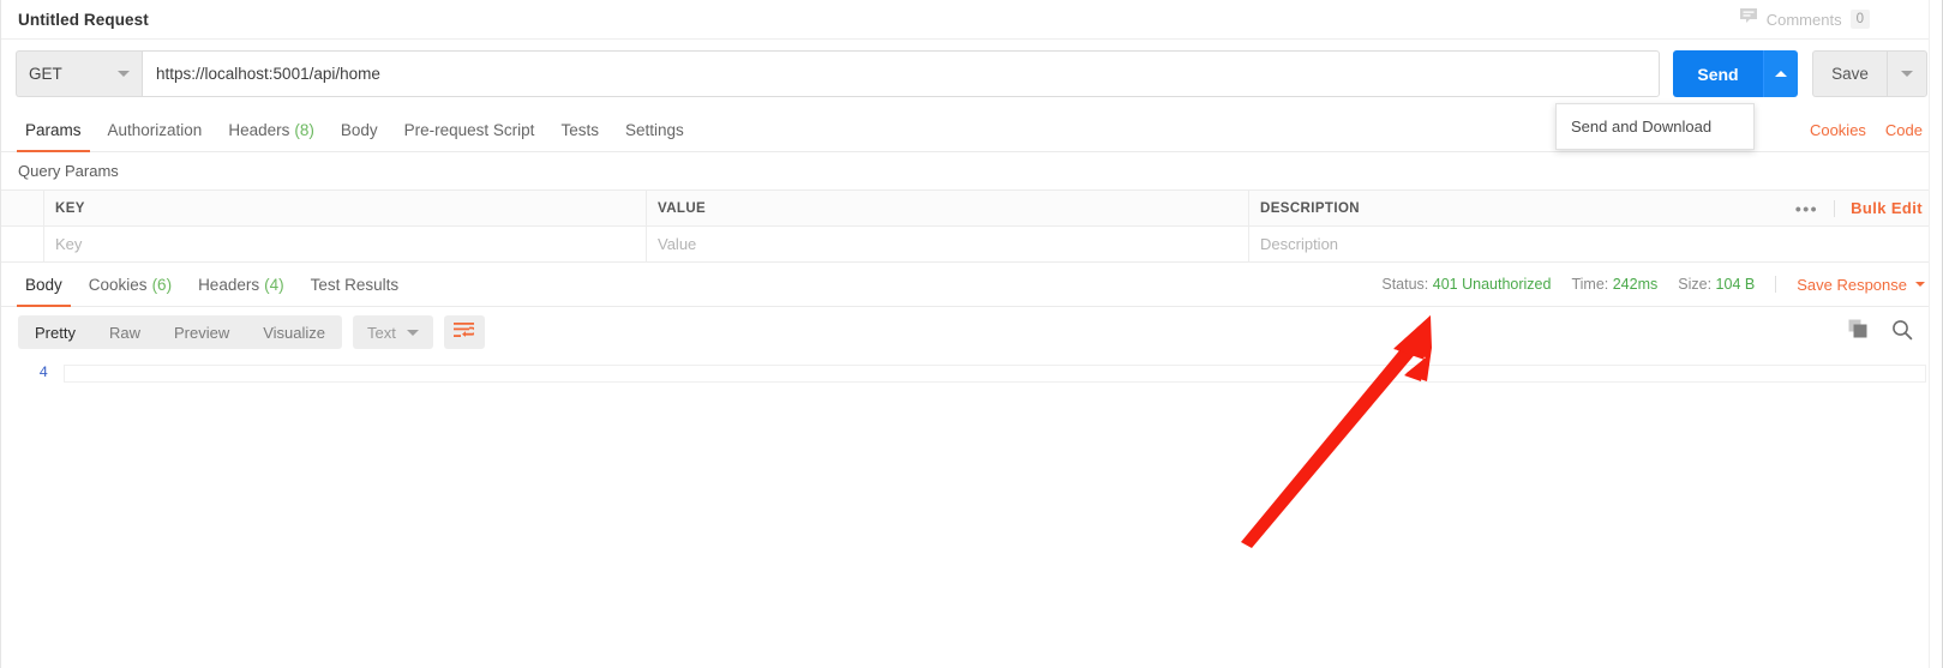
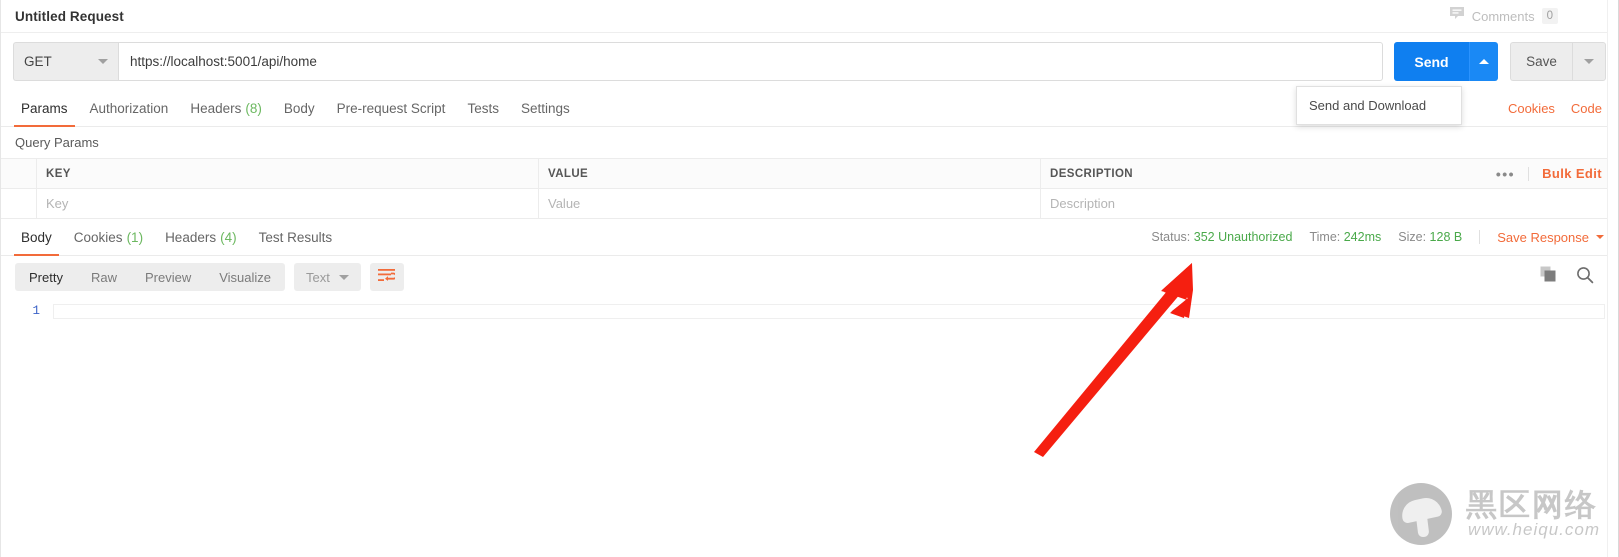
  Untitled Request
  Comments
  0
  GET
  https://localhost:5001/api/home
  Send
  Save
  Send and Download
  Params
  Authorization
  Headers
  (8)
  Body
  Pre-request Script
  Tests
  Settings
  Cookies
  Code
  Query Params
  KEY
  VALUE
  DESCRIPTION
  •••
  Bulk Edit
  Key
  Value
  Description
  Body
  Cookies
- (6)
+ (1)
  Headers
  (4)
  Test Results
- Status: 401 Unauthorized
+ Status: 352 Unauthorized
  Time: 242ms
- Size: 104 B
+ Size: 128 B
  Save Response
  Pretty
  Raw
  Preview
  Visualize
  Text
- 4
+ 1
+ 黑区网络
+ www.heiqu.com
